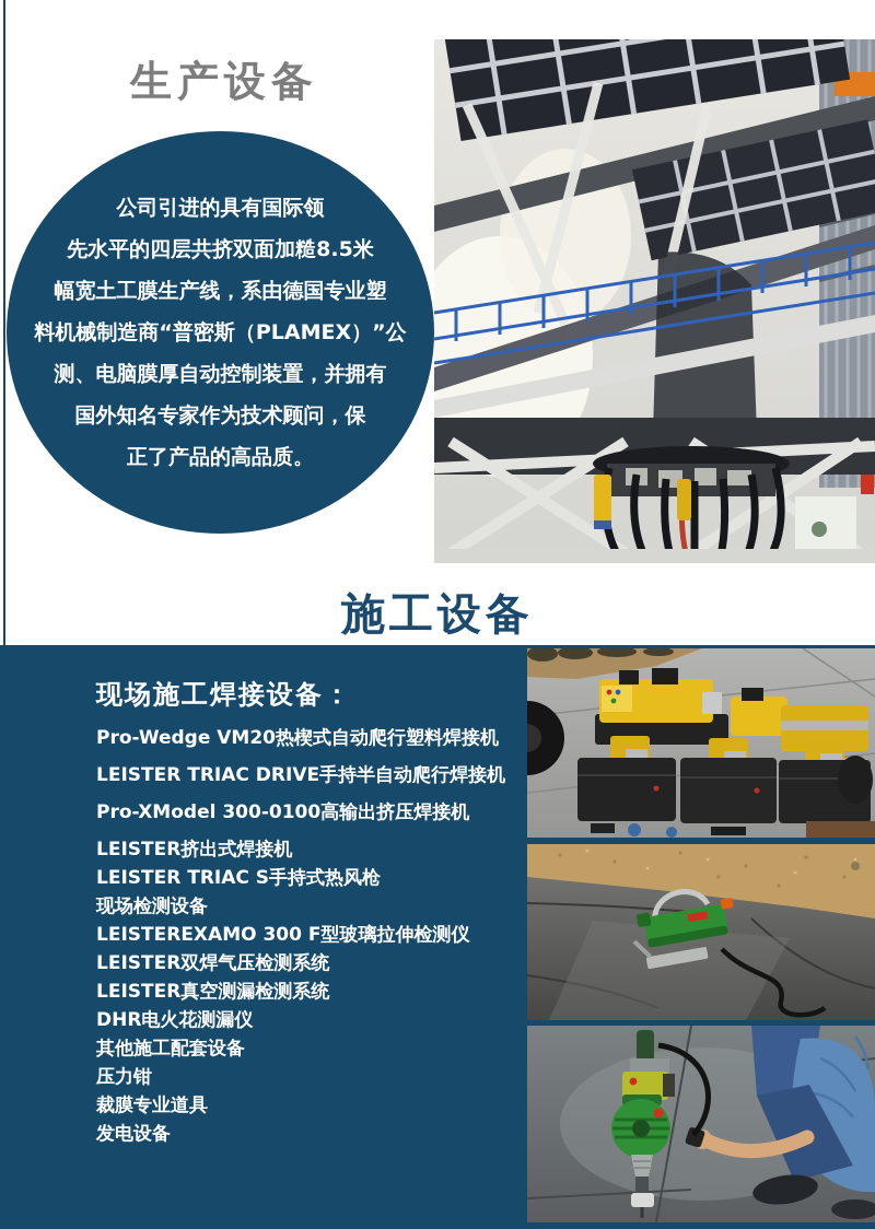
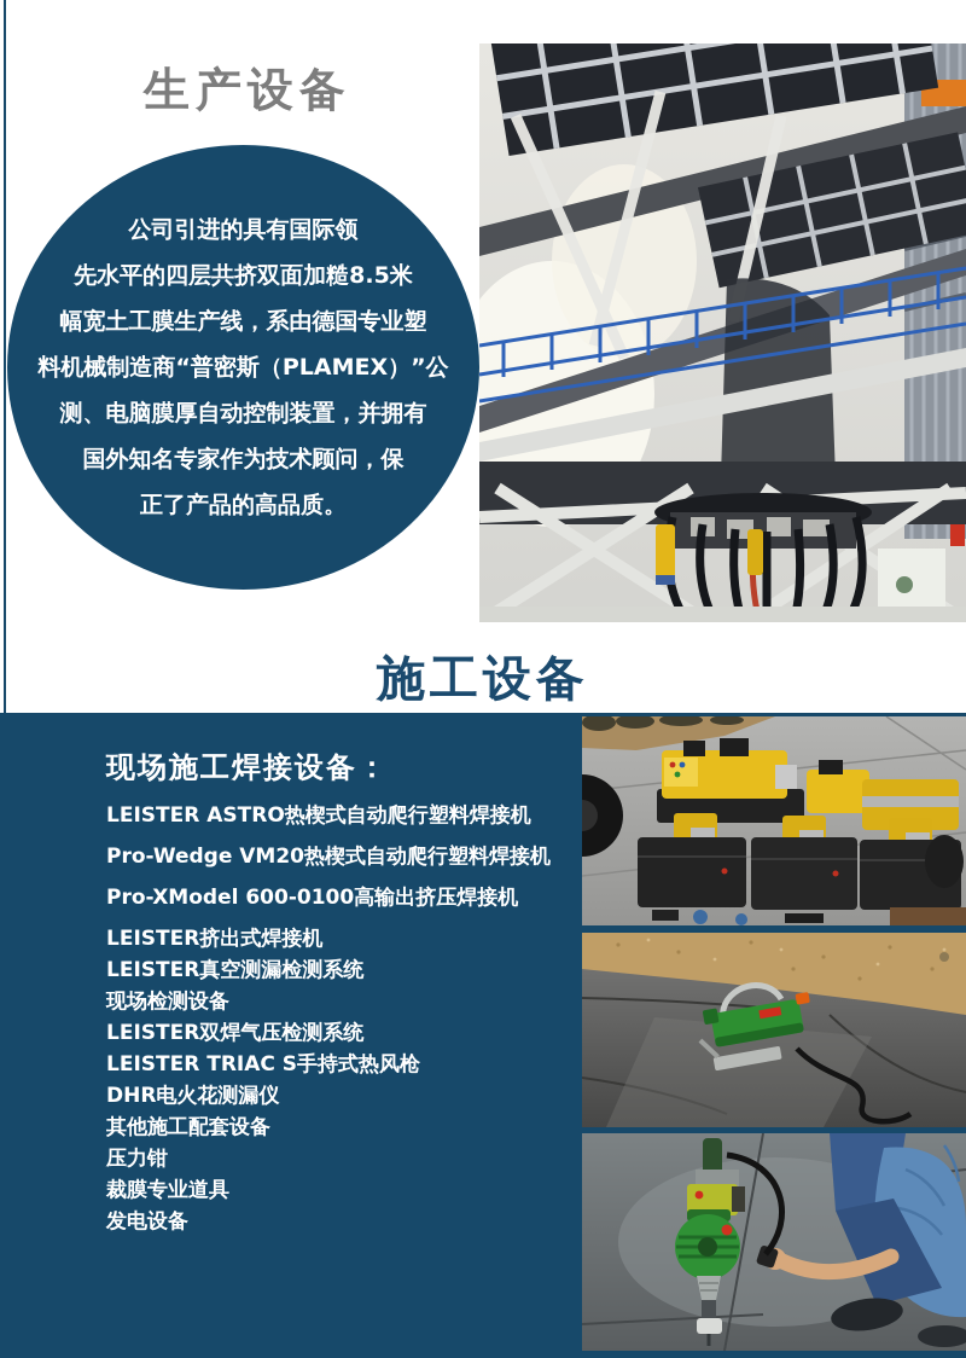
  生产设备
  公司引进的具有国际领
  先水平的四层共挤双面加糙8.5米
  幅宽土工膜生产线，系由德国专业塑
  料机械制造商“普密斯（PLAMEX）”公
  测、电脑膜厚自动控制装置，并拥有
  国外知名专家作为技术顾问，保
  正了产品的高品质。
  施工设备
  现场施工焊接设备：
+ LEISTER ASTRO热楔式自动爬行塑料焊接机
  Pro-Wedge VM20热楔式自动爬行塑料焊接机
- LEISTER TRIAC DRIVE手持半自动爬行焊接机
- Pro-XModel 300-0100高输出挤压焊接机
+ Pro-XModel 600-0100高输出挤压焊接机
  LEISTER挤出式焊接机
- LEISTER TRIAC S手持式热风枪
+ LEISTER真空测漏检测系统
  现场检测设备
- LEISTEREXAMO 300 F型玻璃拉伸检测仪
  LEISTER双焊气压检测系统
- LEISTER真空测漏检测系统
+ LEISTER TRIAC S手持式热风枪
  DHR电火花测漏仪
  其他施工配套设备
  压力钳
  裁膜专业道具
  发电设备
